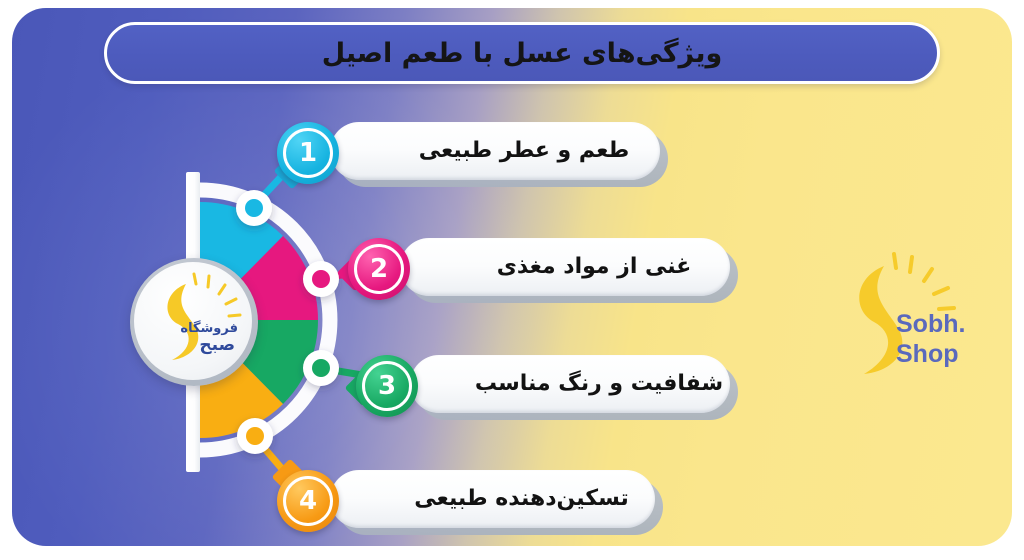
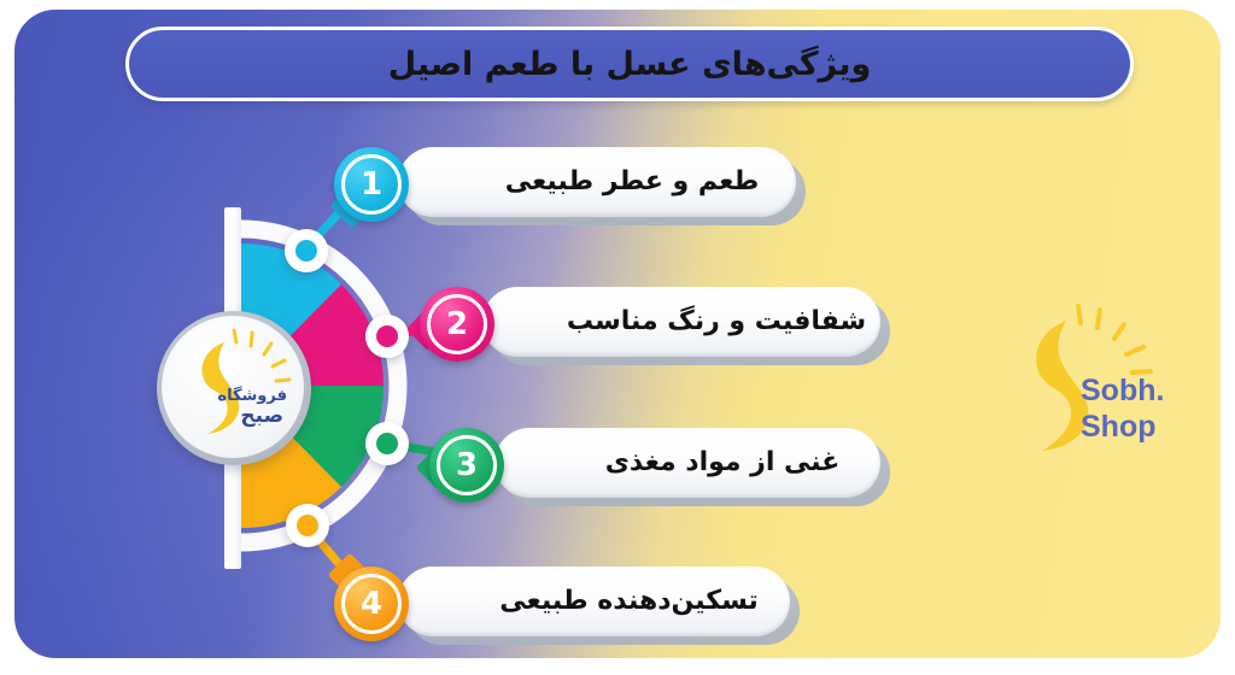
  ویژگی‌های عسل با طعم اصیل
  فروشگاه
  صبح
  طعم و عطر طبیعی
  1
- غنی از مواد مغذی
+ شفافیت و رنگ مناسب
  2
- شفافیت و رنگ مناسب
+ غنی از مواد مغذی
  3
  تسکین‌دهنده طبیعی
  4
  Sobh.
  Shop
